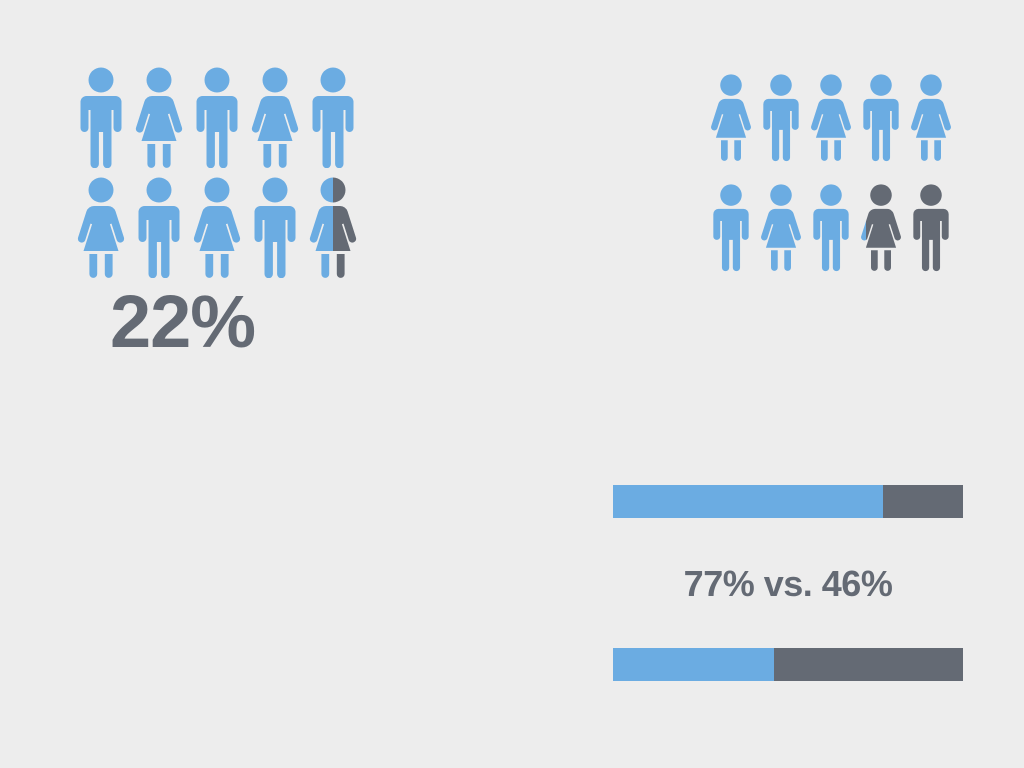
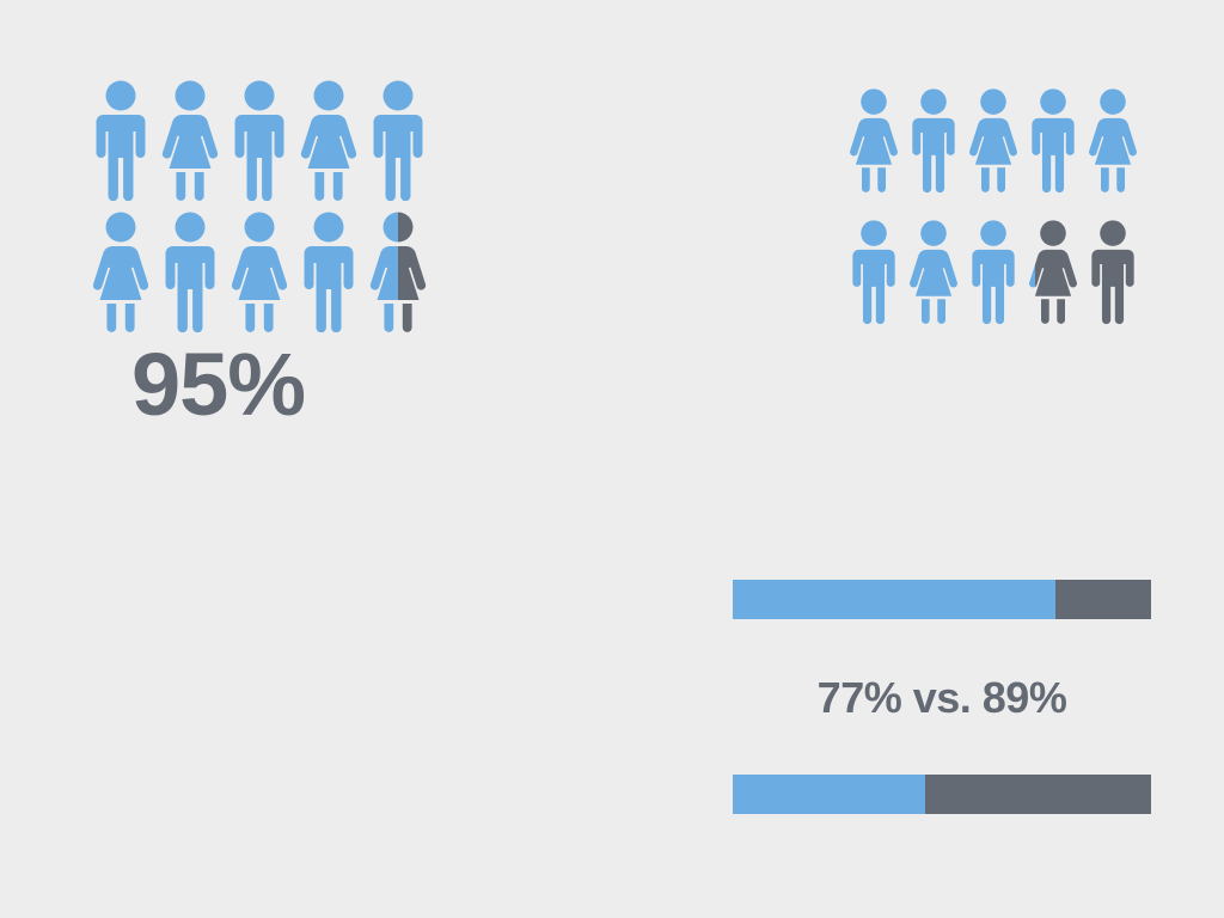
- 22%
+ 95%
- 77% vs. 46%
+ 77% vs. 89%
